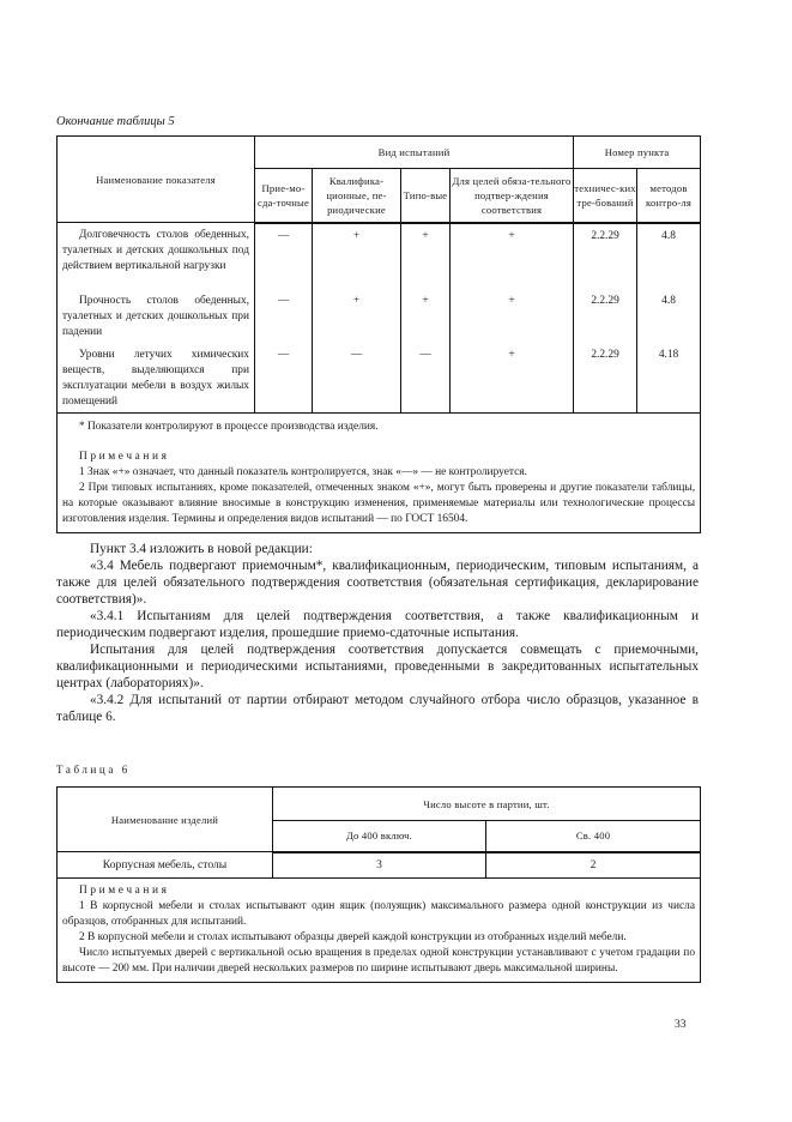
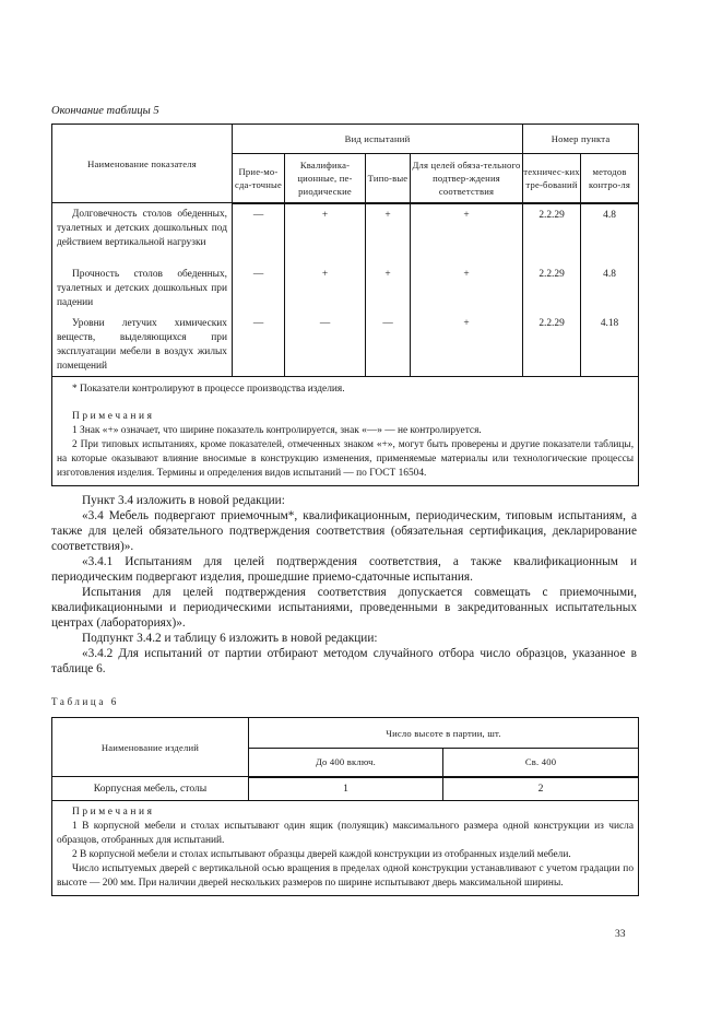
  Окончание таблицы 5
  Наименование показателя	Вид испытаний	Номер пункта
  Прие-мо-сда-точные	Квалифика-ционные, пе-риодические	Типо-вые	Для целей обяза-тельного подтвер-ждения соответствия	техничес-ких тре-бований	методов контро-ля
  Долговечность столов обеденных, туалетных и детских дошкольных под действием вертикальной нагрузки	—	+	+	+	2.2.29	4.8
  Прочность столов обеденных, туалетных и детских дошкольных при падении	—	+	+	+	2.2.29	4.8
  Уровни летучих химических веществ, выделяющихся при эксплуатации мебели в воздух жилых помещений	—	—	—	+	2.2.29	4.18
- * Показатели контролируют в процессе производства изделия. Примечания 1 Знак «+» означает, что данный показатель контролируется, знак «—» — не контролируется. 2 При типовых испытаниях, кроме показателей, отмеченных знаком «+», могут быть проверены и другие показатели таблицы, на которые оказывают влияние вносимые в конструкцию изменения, применяемые материалы или технологические процессы изготовления изделия. Термины и определения видов испытаний — по ГОСТ 16504.
+ * Показатели контролируют в процессе производства изделия. Примечания 1 Знак «+» означает, что ширине показатель контролируется, знак «—» — не контролируется. 2 При типовых испытаниях, кроме показателей, отмеченных знаком «+», могут быть проверены и другие показатели таблицы, на которые оказывают влияние вносимые в конструкцию изменения, применяемые материалы или технологические процессы изготовления изделия. Термины и определения видов испытаний — по ГОСТ 16504.
  Пункт 3.4 изложить в новой редакции:
  «3.4 Мебель подвергают приемочным*, квалификационным, периодическим, типовым испытаниям, а также для целей обязательного подтверждения соответствия (обязательная сертификация, декларирование соответствия)».
  «3.4.1 Испытаниям для целей подтверждения соответствия, а также квалификационным и периодическим подвергают изделия, прошедшие приемо-сдаточные испытания.
  Испытания для целей подтверждения соответствия допускается совмещать с приемочными, квалификационными и периодическими испытаниями, проведенными в закредитованных испытательных центрах (лабораториях)».
+ Подпункт 3.4.2 и таблицу 6 изложить в новой редакции:
  «3.4.2 Для испытаний от партии отбирают методом случайного отбора число образцов, указанное в таблице 6.
  Таблица 6
  Наименование изделий	Число высоте в партии, шт.
  До 400 включ.	Св. 400
- Корпусная мебель, столы	3	2
+ Корпусная мебель, столы	1	2
  Примечания 1 В корпусной мебели и столах испытывают один ящик (полуящик) максимального размера одной конструкции из числа образцов, отобранных для испытаний. 2 В корпусной мебели и столах испытывают образцы дверей каждой конструкции из отобранных изделий мебели. Число испытуемых дверей с вертикальной осью вращения в пределах одной конструкции устанавливают с учетом градации по высоте — 200 мм. При наличии дверей нескольких размеров по ширине испытывают дверь максимальной ширины.
  33
